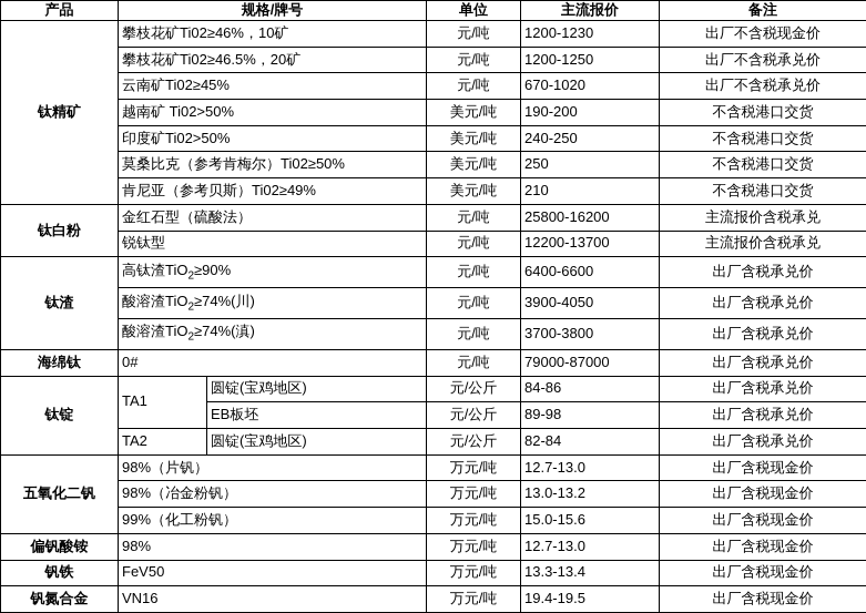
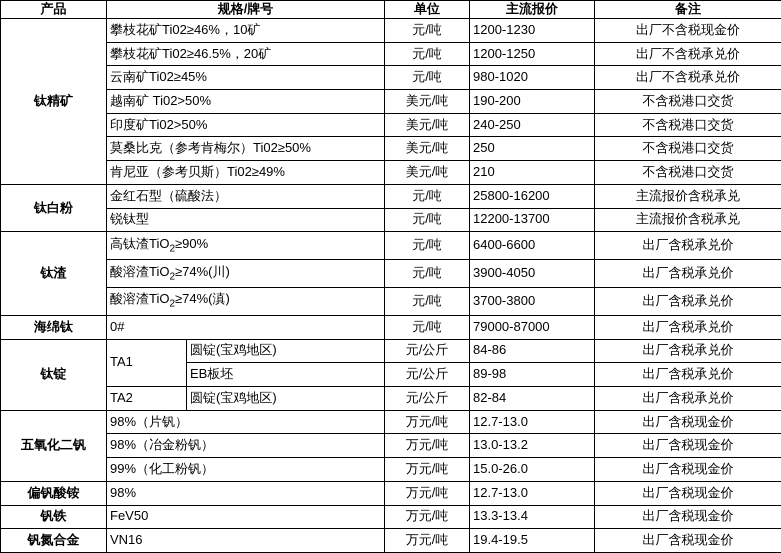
  产品	规格/牌号	单位	主流报价	备注
  钛精矿	攀枝花矿Ti02≥46%，10矿	元/吨	1200-1230	出厂不含税现金价
  攀枝花矿Ti02≥46.5%，20矿	元/吨	1200-1250	出厂不含税承兑价
- 云南矿Ti02≥45%	元/吨	670-1020	出厂不含税承兑价
+ 云南矿Ti02≥45%	元/吨	980-1020	出厂不含税承兑价
  越南矿 Ti02>50%	美元/吨	190-200	不含税港口交货
  印度矿Ti02>50%	美元/吨	240-250	不含税港口交货
  莫桑比克（参考肯梅尔）Ti02≥50%	美元/吨	250	不含税港口交货
  肯尼亚（参考贝斯）Ti02≥49%	美元/吨	210	不含税港口交货
  钛白粉	金红石型（硫酸法）	元/吨	25800-16200	主流报价含税承兑
  锐钛型	元/吨	12200-13700	主流报价含税承兑
  钛渣	高钛渣TiO2≥90%	元/吨	6400-6600	出厂含税承兑价
  酸溶渣TiO2≥74%(川)	元/吨	3900-4050	出厂含税承兑价
  酸溶渣TiO2≥74%(滇)	元/吨	3700-3800	出厂含税承兑价
  海绵钛	0#	元/吨	79000-87000	出厂含税承兑价
  钛锭	TA1	圆锭(宝鸡地区)	元/公斤	84-86	出厂含税承兑价
  EB板坯	元/公斤	89-98	出厂含税承兑价
  TA2	圆锭(宝鸡地区)	元/公斤	82-84	出厂含税承兑价
  五氧化二钒	98%（片钒）	万元/吨	12.7-13.0	出厂含税现金价
  98%（冶金粉钒）	万元/吨	13.0-13.2	出厂含税现金价
- 99%（化工粉钒）	万元/吨	15.0-15.6	出厂含税现金价
+ 99%（化工粉钒）	万元/吨	15.0-26.0	出厂含税现金价
  偏钒酸铵	98%	万元/吨	12.7-13.0	出厂含税现金价
  钒铁	FeV50	万元/吨	13.3-13.4	出厂含税现金价
  钒氮合金	VN16	万元/吨	19.4-19.5	出厂含税现金价
